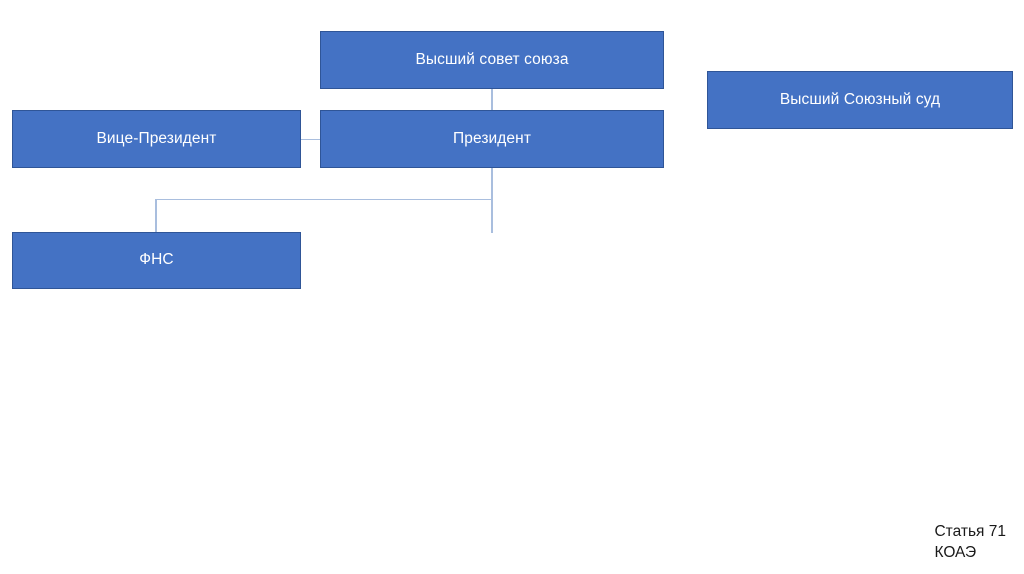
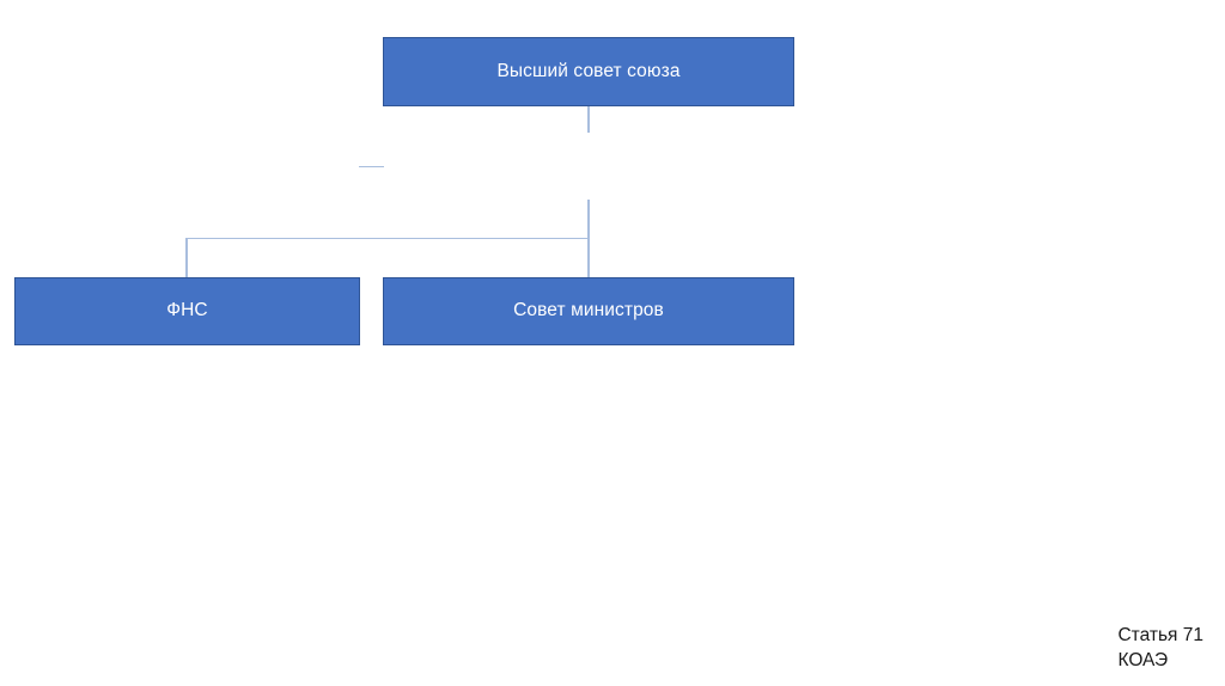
  Высший совет союза
- Вице-Президент
- Президент
- Высший Союзный суд
  ФНС
+ Совет министров
  Статья 71
  КОАЭ
